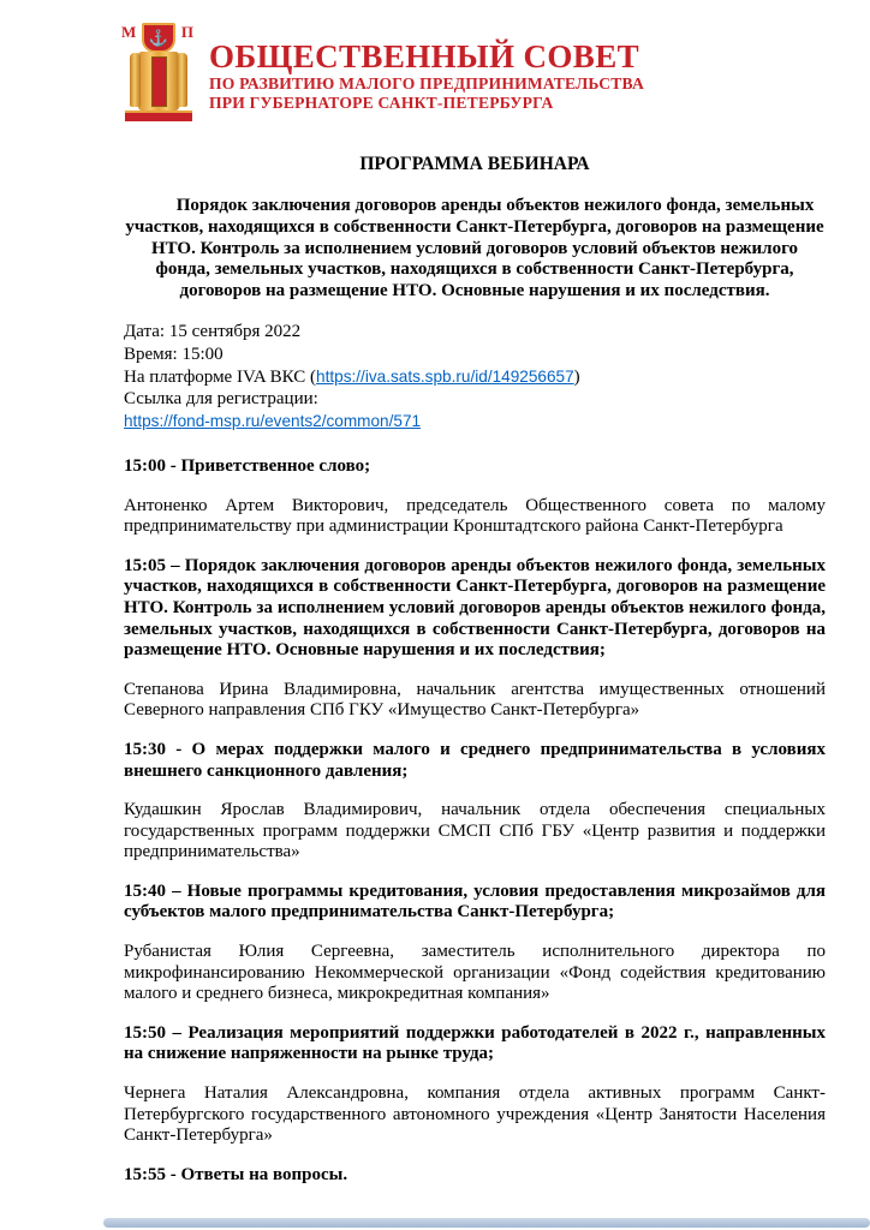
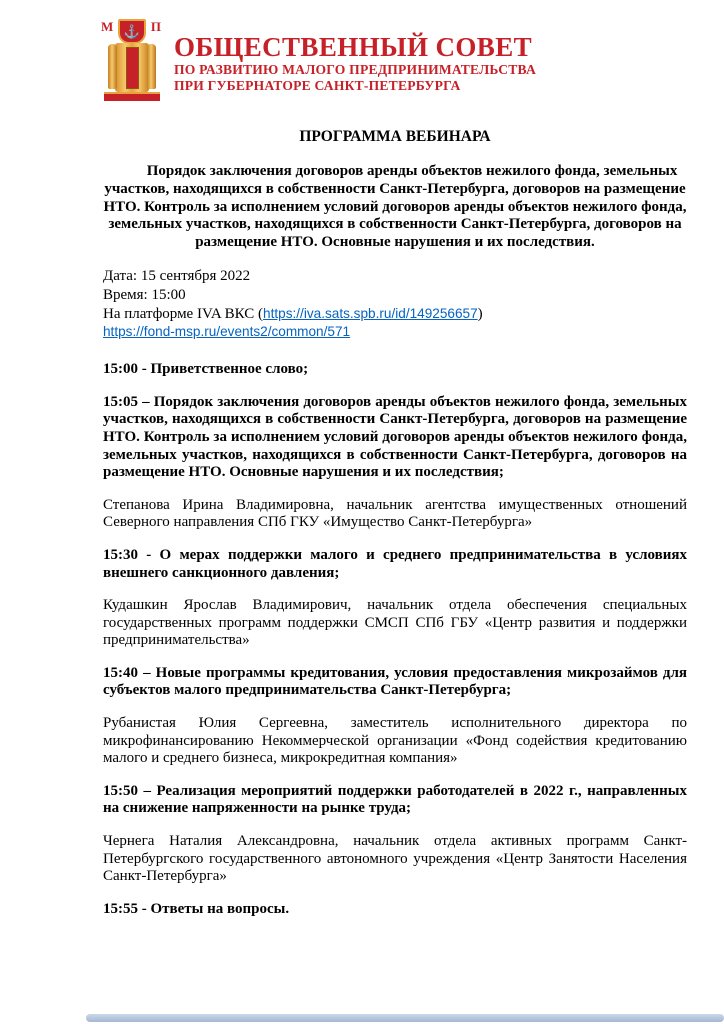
  М
  П
  ⚓
  ОБЩЕСТВЕННЫЙ СОВЕТ
  ПО РАЗВИТИЮ МАЛОГО ПРЕДПРИНИМАТЕЛЬСТВА
  ПРИ ГУБЕРНАТОРЕ САНКТ-ПЕТЕРБУРГА
  ПРОГРАММА ВЕБИНАРА
- Порядок заключения договоров аренды объектов нежилого фонда, земельных участков, находящихся в собственности Санкт-Петербурга, договоров на размещение НТО. Контроль за исполнением условий договоров условий объектов нежилого фонда, земельных участков, находящихся в собственности Санкт-Петербурга, договоров на размещение НТО. Основные нарушения и их последствия.
+ Порядок заключения договоров аренды объектов нежилого фонда, земельных участков, находящихся в собственности Санкт-Петербурга, договоров на размещение НТО. Контроль за исполнением условий договоров аренды объектов нежилого фонда, земельных участков, находящихся в собственности Санкт-Петербурга, договоров на размещение НТО. Основные нарушения и их последствия.
  Дата: 15 сентября 2022
  Время: 15:00
  На платформе IVA ВКС (https://iva.sats.spb.ru/id/149256657)
- Ссылка для регистрации:
  https://fond-msp.ru/events2/common/571
  15:00 - Приветственное слово;
- Антоненко Артем Викторович, председатель Общественного совета по малому предпринимательству при администрации Кронштадтского района Санкт-Петербурга
  15:05 – Порядок заключения договоров аренды объектов нежилого фонда, земельных участков, находящихся в собственности Санкт-Петербурга, договоров на размещение НТО. Контроль за исполнением условий договоров аренды объектов нежилого фонда, земельных участков, находящихся в собственности Санкт-Петербурга, договоров на размещение НТО. Основные нарушения и их последствия;
  Степанова Ирина Владимировна, начальник агентства имущественных отношений Северного направления СПб ГКУ «Имущество Санкт-Петербурга»
  15:30 - О мерах поддержки малого и среднего предпринимательства в условиях внешнего санкционного давления;
  Кудашкин Ярослав Владимирович, начальник отдела обеспечения специальных государственных программ поддержки СМСП СПб ГБУ «Центр развития и поддержки предпринимательства»
  15:40 – Новые программы кредитования, условия предоставления микрозаймов для субъектов малого предпринимательства Санкт-Петербурга;
  Рубанистая Юлия Сергеевна, заместитель исполнительного директора по микрофинансированию Некоммерческой организации «Фонд содействия кредитованию малого и среднего бизнеса, микрокредитная компания»
  15:50 – Реализация мероприятий поддержки работодателей в 2022 г., направленных на снижение напряженности на рынке труда;
- Чернега Наталия Александровна, компания отдела активных программ Санкт-Петербургского государственного автономного учреждения «Центр Занятости Населения Санкт-Петербурга»
+ Чернега Наталия Александровна, начальник отдела активных программ Санкт-Петербургского государственного автономного учреждения «Центр Занятости Населения Санкт-Петербурга»
  15:55 - Ответы на вопросы.
